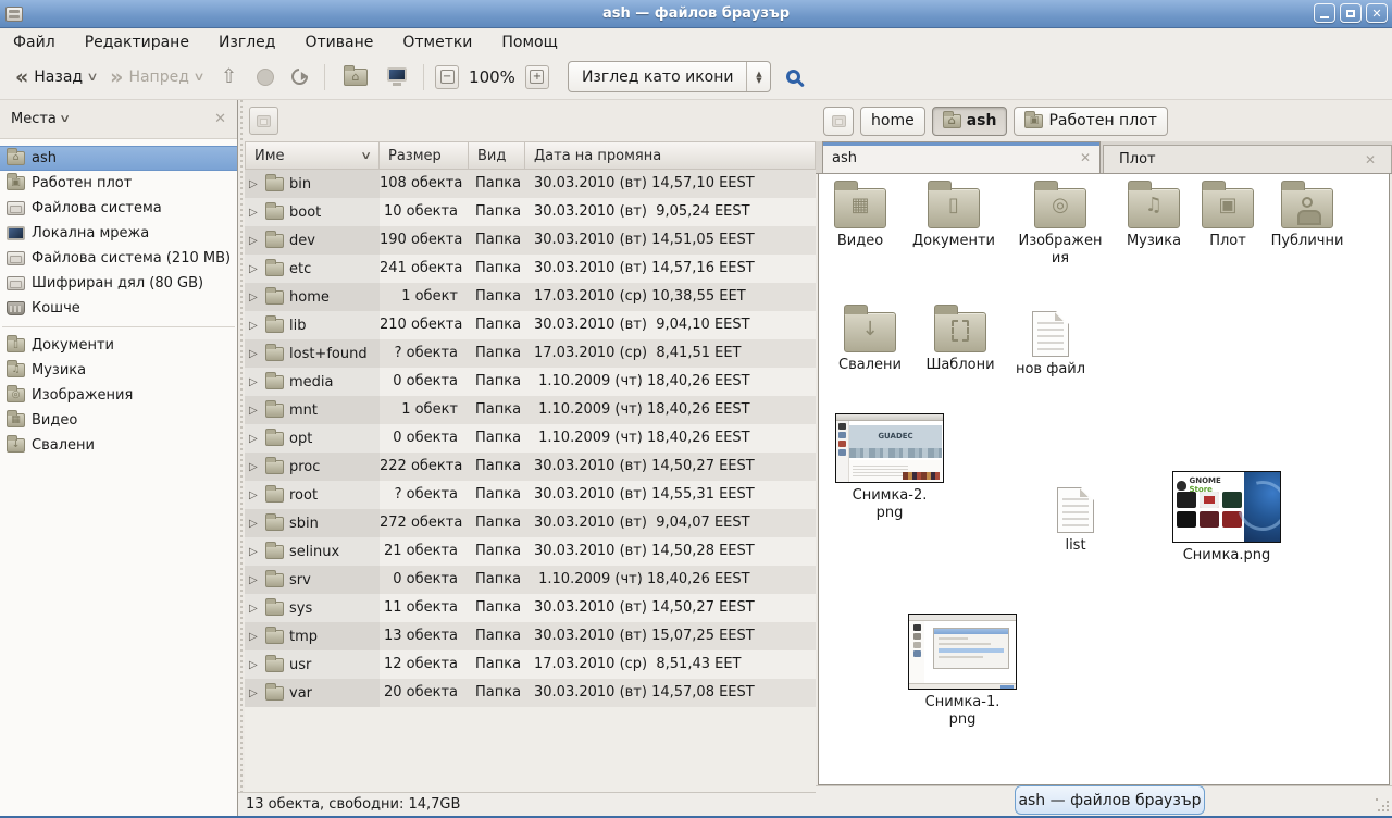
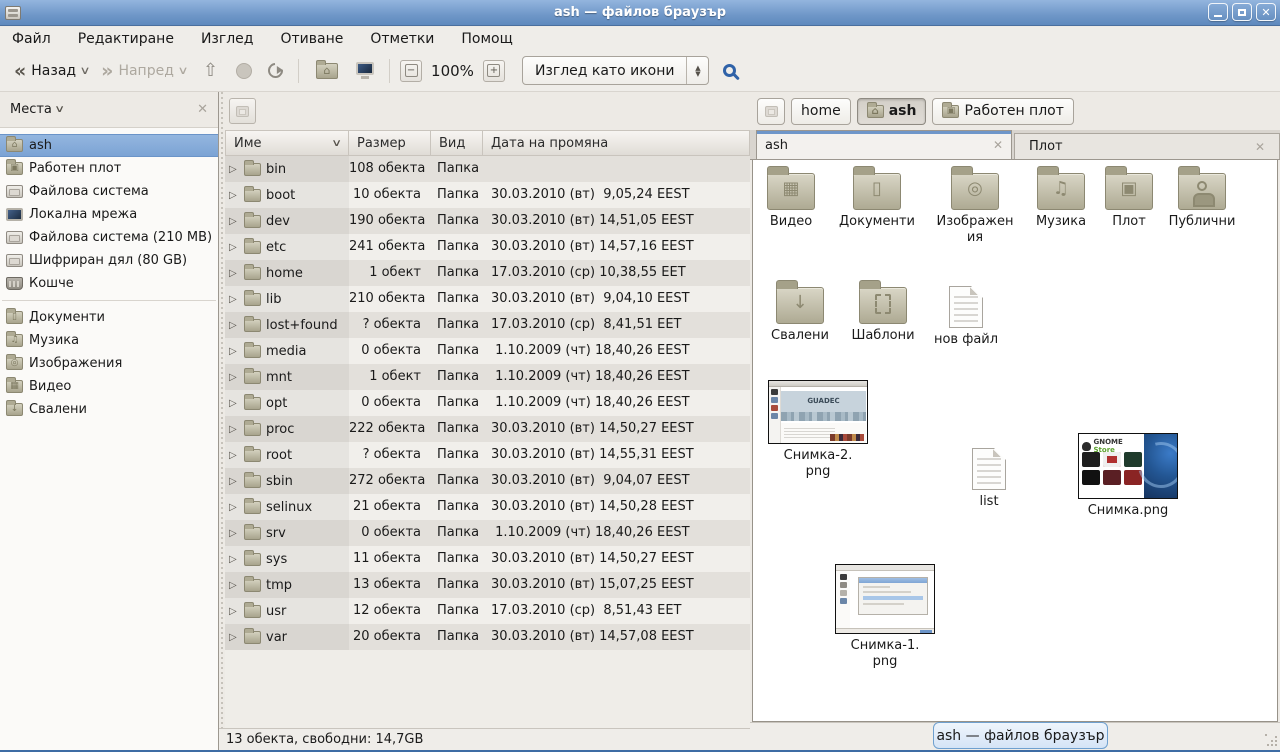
  ash — файлов браузър
  ✕
  Файл
  Редактиране
  Изглед
  Отиване
  Отметки
  Помощ
  «
  Назад
  ∨
  »
  Напред
  ∨
  ⇧
  ⌂
  −
  100%
  +
  Изглед като икони
  ▲
  ▼
  Места
  ∨
  ✕
  ⌂
  ash
  ▣
  Работен плот
  Файлова система
  Локална мрежа
  Файлова система (210 MB)
  Шифриран дял (80 GB)
  Кошче
  ▯
  Документи
  ♫
  Музика
  ◎
  Изображения
  ▦
  Видео
  ↓
  Свалени
  Име
  ∨
  Размер
  Вид
  Дата на промяна
  ▷
  bin
  108 обекта
  Папка
- 30.03.2010 (вт) 14,57,10 EEST
  ▷
  boot
  10 обекта
  Папка
  30.03.2010 (вт) 9,05,24 EEST
  ▷
  dev
  190 обекта
  Папка
  30.03.2010 (вт) 14,51,05 EEST
  ▷
  etc
  241 обекта
  Папка
  30.03.2010 (вт) 14,57,16 EEST
  ▷
  home
  1 обект
  Папка
  17.03.2010 (ср) 10,38,55 EET
  ▷
  lib
  210 обекта
  Папка
  30.03.2010 (вт) 9,04,10 EEST
  ▷
  lost+found
  ? обекта
  Папка
  17.03.2010 (ср) 8,41,51 EET
  ▷
  media
  0 обекта
  Папка
  1.10.2009 (чт) 18,40,26 EEST
  ▷
  mnt
  1 обект
  Папка
  1.10.2009 (чт) 18,40,26 EEST
  ▷
  opt
  0 обекта
  Папка
  1.10.2009 (чт) 18,40,26 EEST
  ▷
  proc
  222 обекта
  Папка
  30.03.2010 (вт) 14,50,27 EEST
  ▷
  root
  ? обекта
  Папка
  30.03.2010 (вт) 14,55,31 EEST
  ▷
  sbin
  272 обекта
  Папка
  30.03.2010 (вт) 9,04,07 EEST
  ▷
  selinux
  21 обекта
  Папка
  30.03.2010 (вт) 14,50,28 EEST
  ▷
  srv
  0 обекта
  Папка
  1.10.2009 (чт) 18,40,26 EEST
  ▷
  sys
  11 обекта
  Папка
  30.03.2010 (вт) 14,50,27 EEST
  ▷
  tmp
  13 обекта
  Папка
  30.03.2010 (вт) 15,07,25 EEST
  ▷
  usr
  12 обекта
  Папка
  17.03.2010 (ср) 8,51,43 EET
  ▷
  var
  20 обекта
  Папка
  30.03.2010 (вт) 14,57,08 EEST
  13 обекта, свободни: 14,7GB
  home
  ⌂
  ash
  ▣
  Работен плот
  ash
  ✕
  Плот
  ✕
  ▦
  Видео
  ▯
  Документи
  ◎
  Изображен
  ия
  ♫
  Музика
  ▣
  Плот
  Публични
  ↓
  Свалени
  Шаблони
  нов файл
  GUADEC
  Снимка-2.
  png
  list
  GNOME Store
  Снимка.png
  Снимка-1.
  png
  ash — файлов браузър
